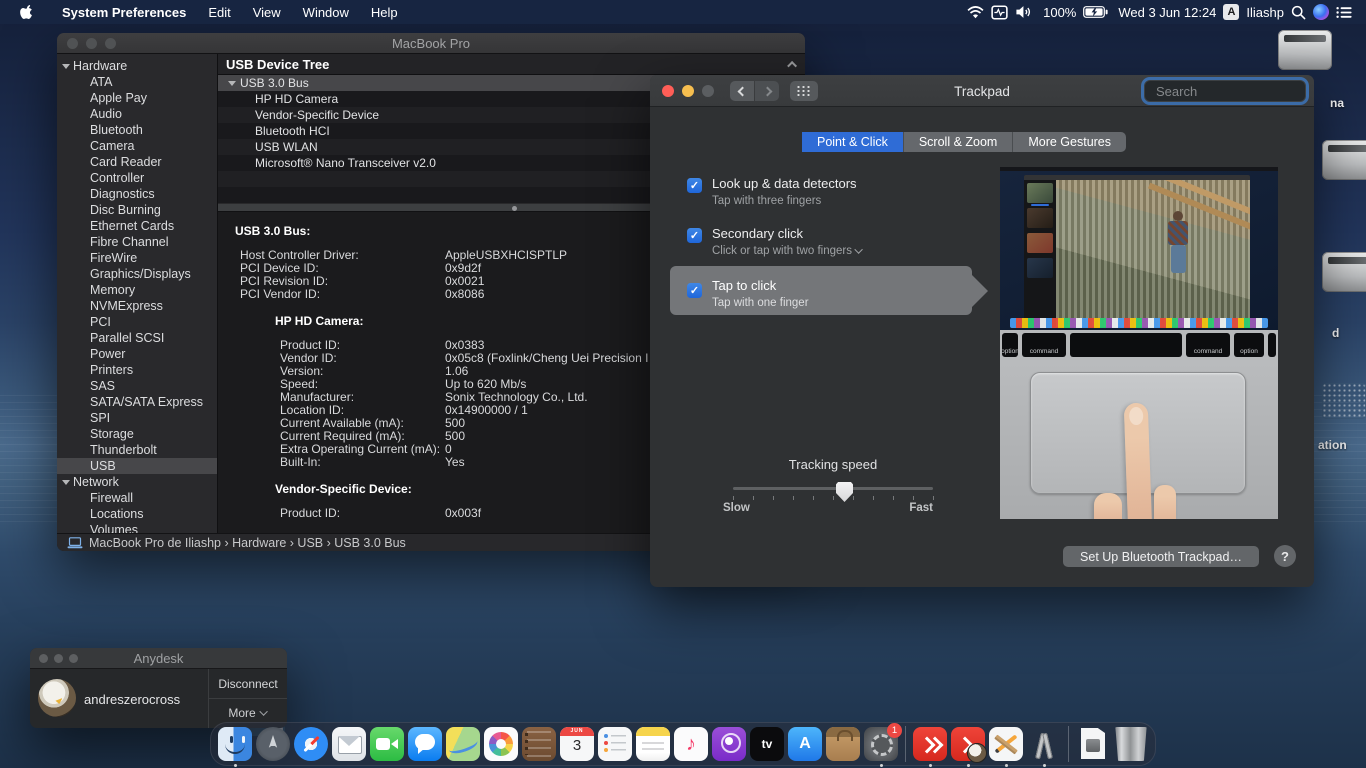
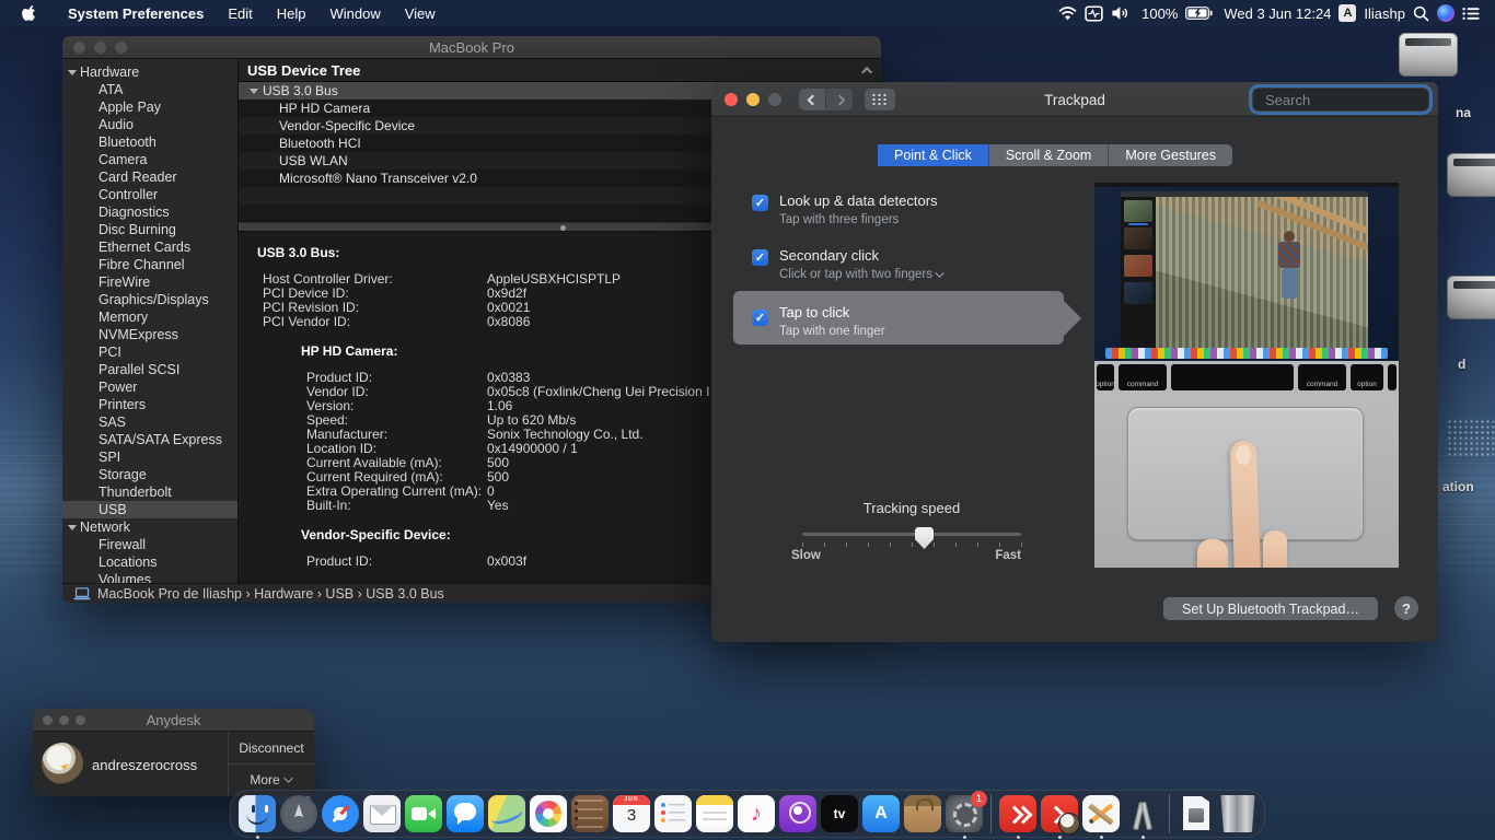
  na
  d
  ation
  System Preferences
  Edit
- View
+ Help
  Window
- Help
+ View
  100%
  Wed 3 Jun 12:24
  A
  Iliashp
  MacBook Pro
  Hardware
  ATA
  Apple Pay
  Audio
  Bluetooth
  Camera
  Card Reader
  Controller
  Diagnostics
  Disc Burning
  Ethernet Cards
  Fibre Channel
  FireWire
  Graphics/Displays
  Memory
  NVMExpress
  PCI
  Parallel SCSI
  Power
  Printers
  SAS
  SATA/SATA Express
  SPI
  Storage
  Thunderbolt
  USB
  Network
  Firewall
  Locations
  Volumes
  USB Device Tree
  USB 3.0 Bus
  HP HD Camera
  Vendor-Specific Device
  Bluetooth HCI
  USB WLAN
  Microsoft® Nano Transceiver v2.0
  USB 3.0 Bus:
  Host Controller Driver:
  AppleUSBXHCISPTLP
  PCI Device ID:
  0x9d2f
  PCI Revision ID:
  0x0021
  PCI Vendor ID:
  0x8086
  HP HD Camera:
  Product ID:
  0x0383
  Vendor ID:
  0x05c8 (Foxlink/Cheng Uei Precision I
  Version:
  1.06
  Speed:
  Up to 620 Mb/s
  Manufacturer:
  Sonix Technology Co., Ltd.
  Location ID:
  0x14900000 / 1
  Current Available (mA):
  500
  Current Required (mA):
  500
  Extra Operating Current (mA):
  0
  Built-In:
  Yes
  Vendor-Specific Device:
  Product ID:
  0x003f
  MacBook Pro de Iliashp › Hardware › USB › USB 3.0 Bus
  Trackpad
  Search
  Point & Click
  Scroll & Zoom
  More Gestures
  Look up & data detectors
  Tap with three fingers
  Secondary click
  Click or tap with two fingers
  Tap to click
  Tap with one finger
  Tracking speed
  Slow
  Fast
  Set Up Bluetooth Trackpad…
  ?
  Anydesk
  andreszerocross
  Disconnect
  More
  3
  tv
  A
  1
